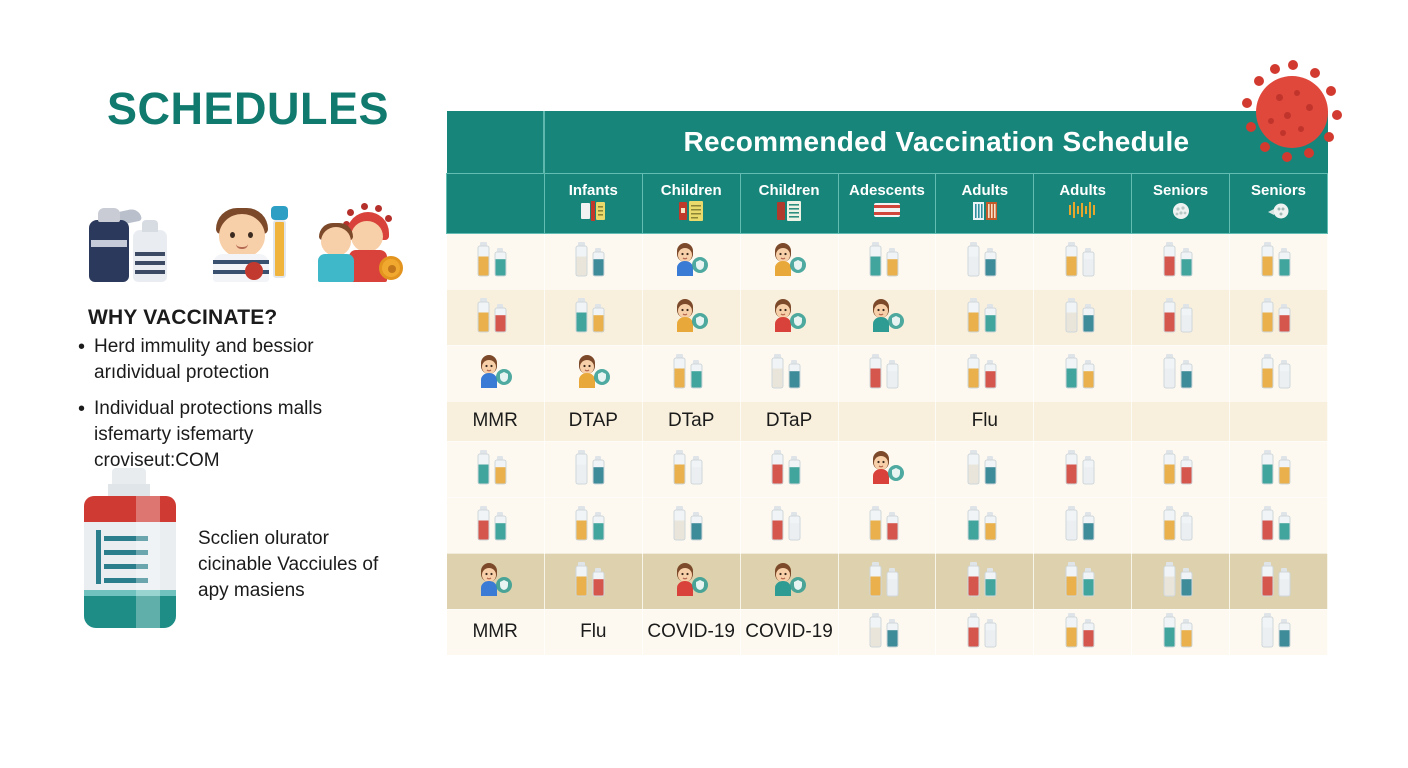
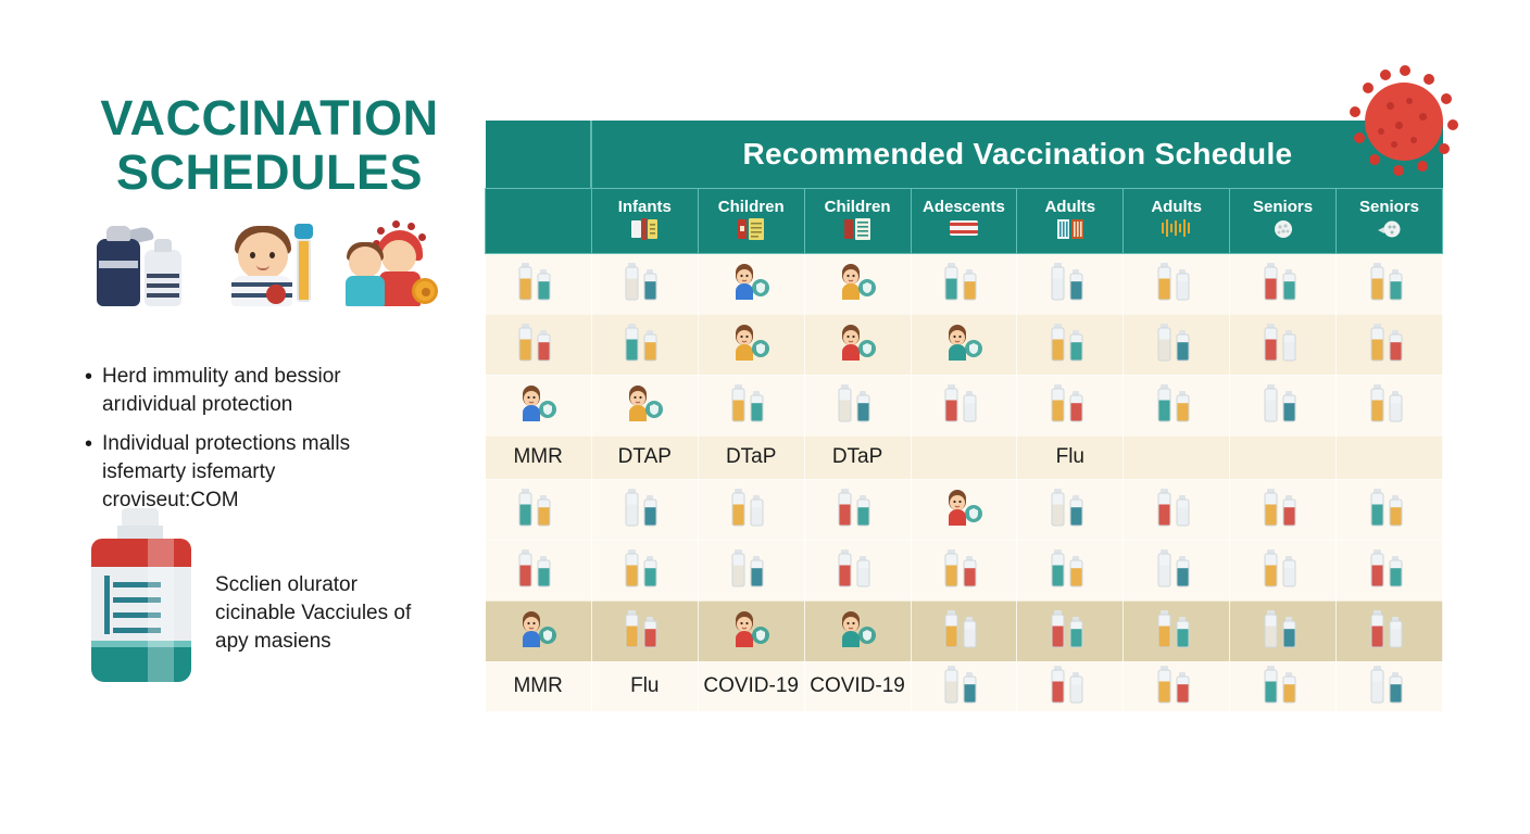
+ VACCINATION
  SCHEDULES
- WHY VACCINATE?
  •
  Herd immulity and bessior arıdividual protection
  •
  Individual protectionѕ malls isfemarty isfemarty croviseut:COM
  Scclien olurator cicinable Vacciules of apy masiens
  	Recommended Vaccination Schedule
  	Infants	Children	Children	Adescents	Adults	Adults	Seniors	Seniors
  MMR	DTAP	DTaP	DTaP		Flu
  MMR	Flu	COVID-19	COVID-19
